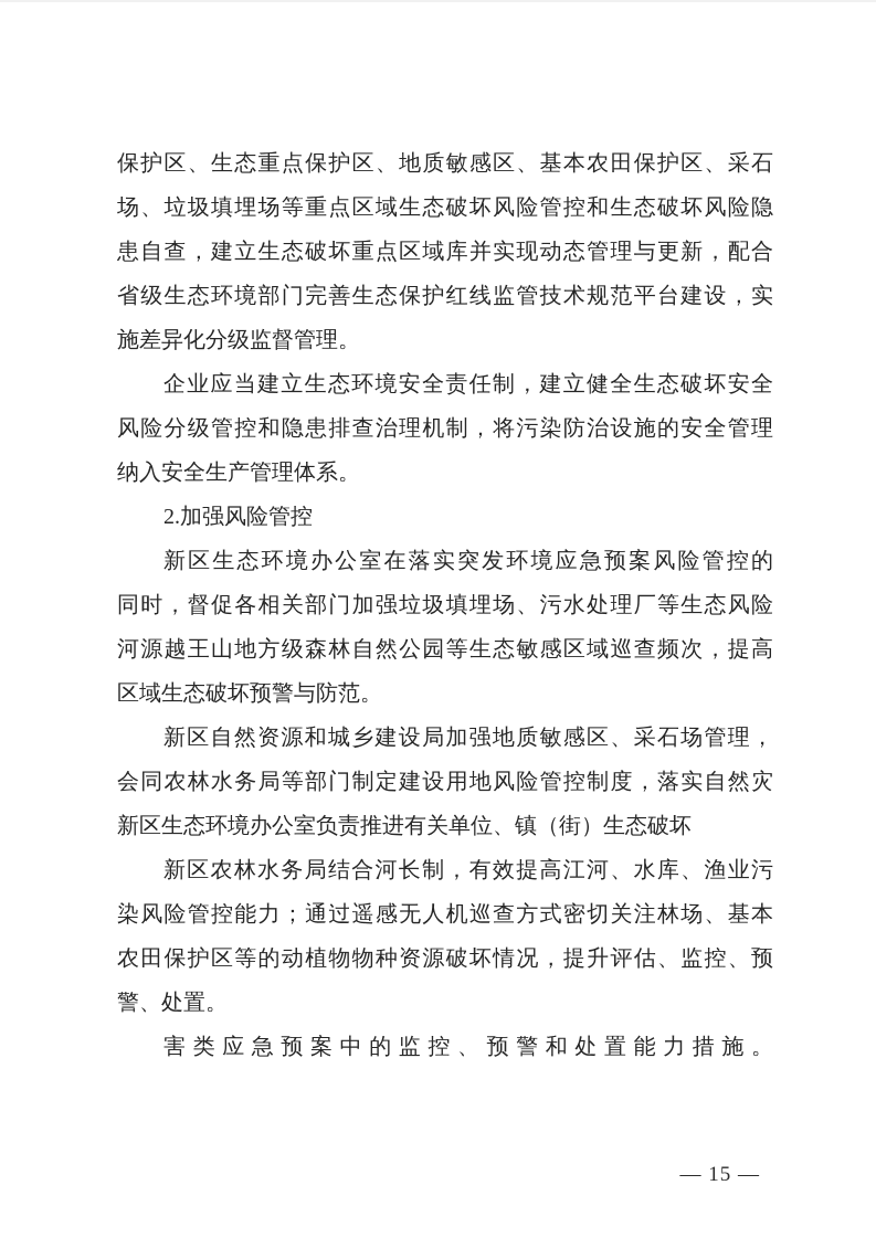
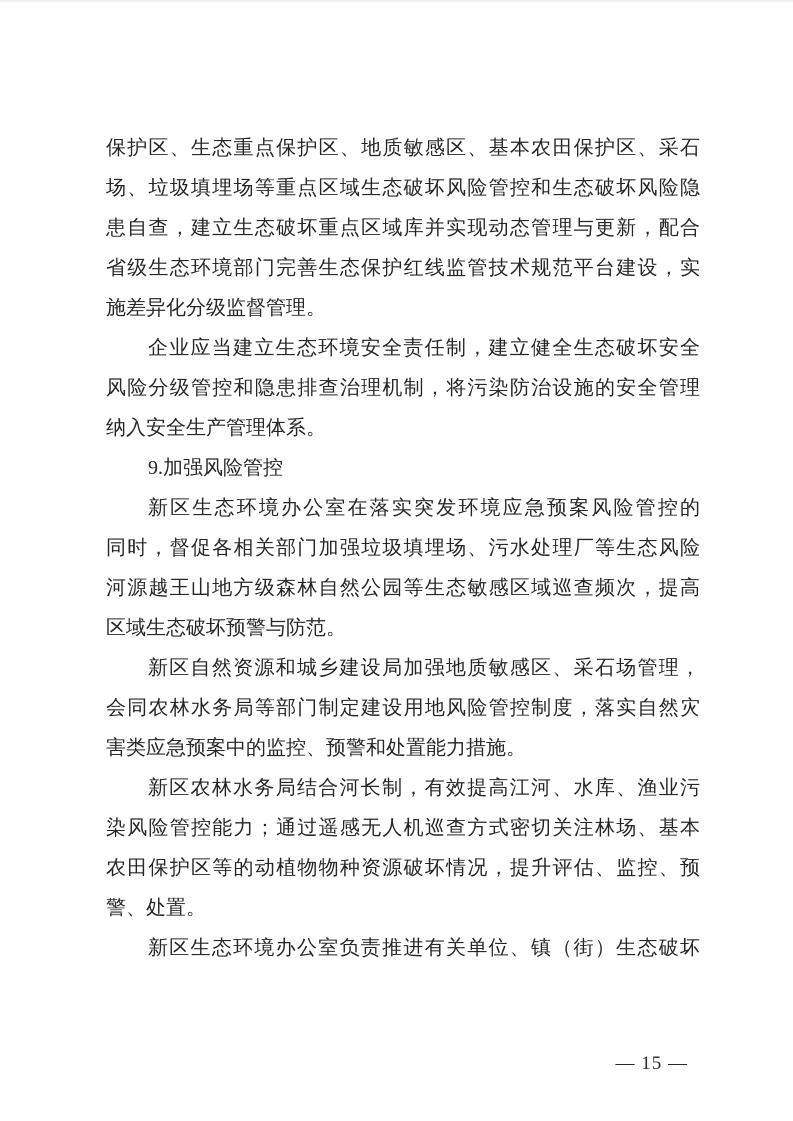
  保护区、生态重点保护区、地质敏感区、基本农田保护区、采石
  场、垃圾填埋场等重点区域生态破坏风险管控和生态破坏风险隐
  患自查，建立生态破坏重点区域库并实现动态管理与更新，配合
  省级生态环境部门完善生态保护红线监管技术规范平台建设，实
  施差异化分级监督管理。
  企业应当建立生态环境安全责任制，建立健全生态破坏安全
  风险分级管控和隐患排查治理机制，将污染防治设施的安全管理
  纳入安全生产管理体系。
- 2.加强风险管控
+ 9.加强风险管控
  新区生态环境办公室在落实突发环境应急预案风险管控的
  同时，督促各相关部门加强垃圾填埋场、污水处理厂等生态风险
  河源越王山地方级森林自然公园等生态敏感区域巡查频次，提高
  区域生态破坏预警与防范。
  新区自然资源和城乡建设局加强地质敏感区、采石场管理，
  会同农林水务局等部门制定建设用地风险管控制度，落实自然灾
- 新区生态环境办公室负责推进有关单位、镇（街）生态破坏
+ 害类应急预案中的监控、预警和处置能力措施。
  新区农林水务局结合河长制，有效提高江河、水库、渔业污
  染风险管控能力；通过遥感无人机巡查方式密切关注林场、基本
  农田保护区等的动植物物种资源破坏情况，提升评估、监控、预
  警、处置。
- 害类应急预案中的监控、预警和处置能力措施。
+ 新区生态环境办公室负责推进有关单位、镇（街）生态破坏
  — 15 —
